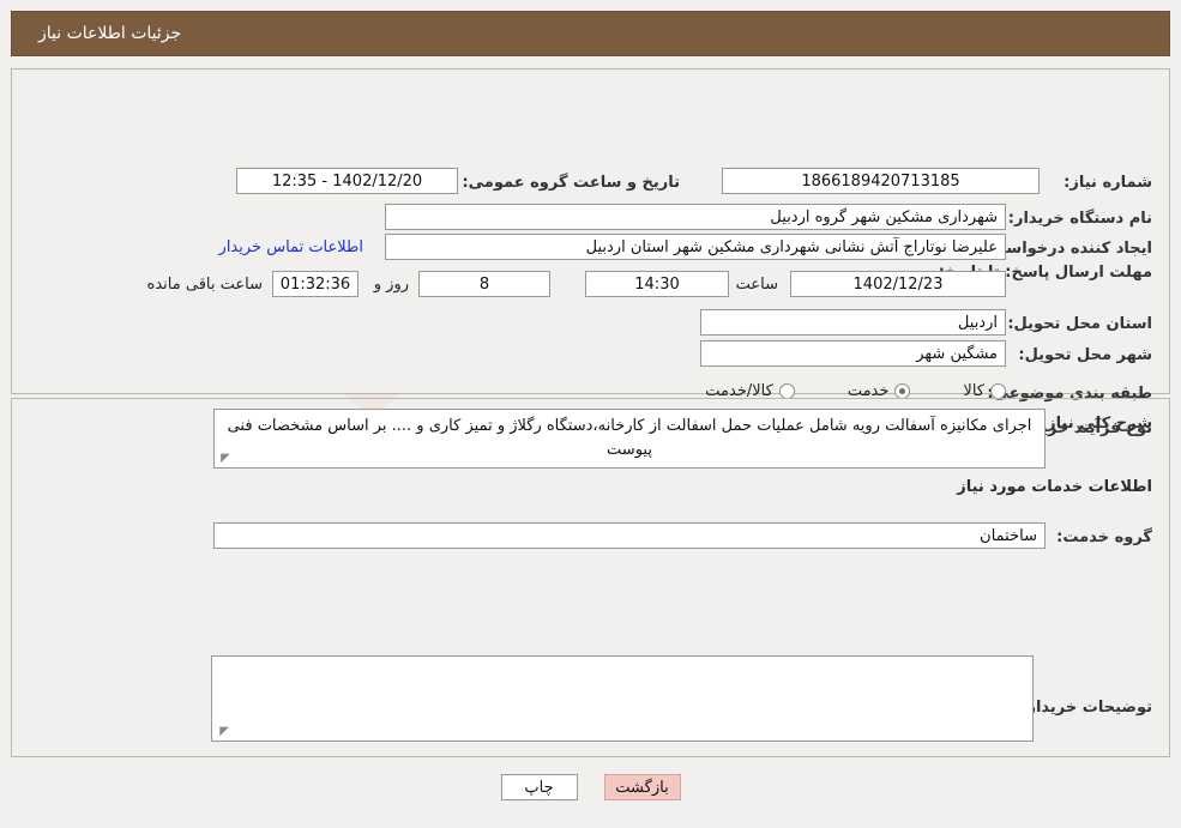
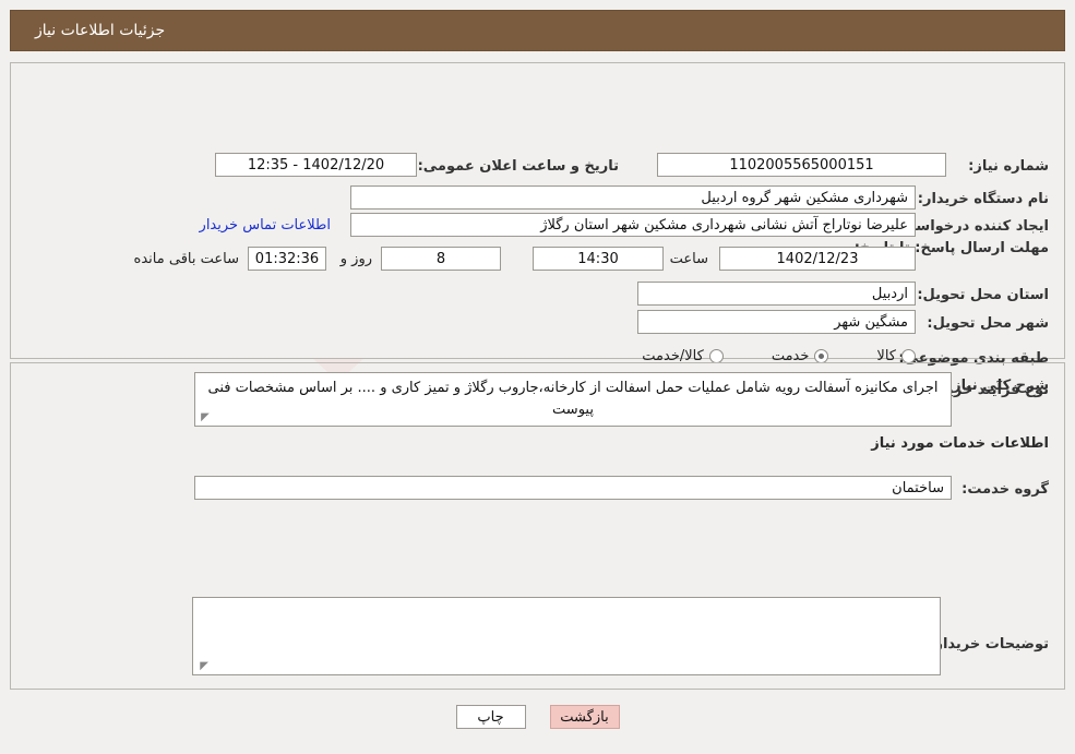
  جزئیات اطلاعات نیاز
  شماره نیاز:
- 1866189420713185
+ 1102005565000151
- تاریخ و ساعت گروه عمومی:
+ تاریخ و ساعت اعلان عمومی:
  1402/12/20 - 12:35
  نام دستگاه خریدار:
  شهرداری مشکین شهر گروه اردبیل
  ایجاد کننده درخواس
- علیرضا نوتاراج آتش نشانی شهرداری مشکین شهر استان اردبیل
+ علیرضا نوتاراج آتش نشانی شهرداری مشکین شهر استان رگلاژ
  اطلاعات تماس خریدار
  1402/12/23
  ساعت
  14:30
  8
  روز و
  01:32:36
  ساعت باقی مانده
  استان محل تحویل:
  اردبیل
  شهر محل تحویل:
  مشگین شهر
  طبقه بندی موضوع
  کالا
  خدمت
  کالا/خدمت
  نوع فرآیند خر
  شرح کلی نیاز
- اجرای مکانیزه آسفالت رویه شامل عملیات حمل اسفالت از کارخانه،دستگاه رگلاژ و تمیز کاری و .... بر اساس مشخصات فنی پیوست
+ اجرای مکانیزه آسفالت رویه شامل عملیات حمل اسفالت از کارخانه،جاروب رگلاژ و تمیز کاری و .... بر اساس مشخصات فنی پیوست
  ◤
  اطلاعات خدمات مورد نیاز
  گروه خدمت:
  ساختمان
  توضیحات خریدا
  ◤
  بازگشت
  چاپ
